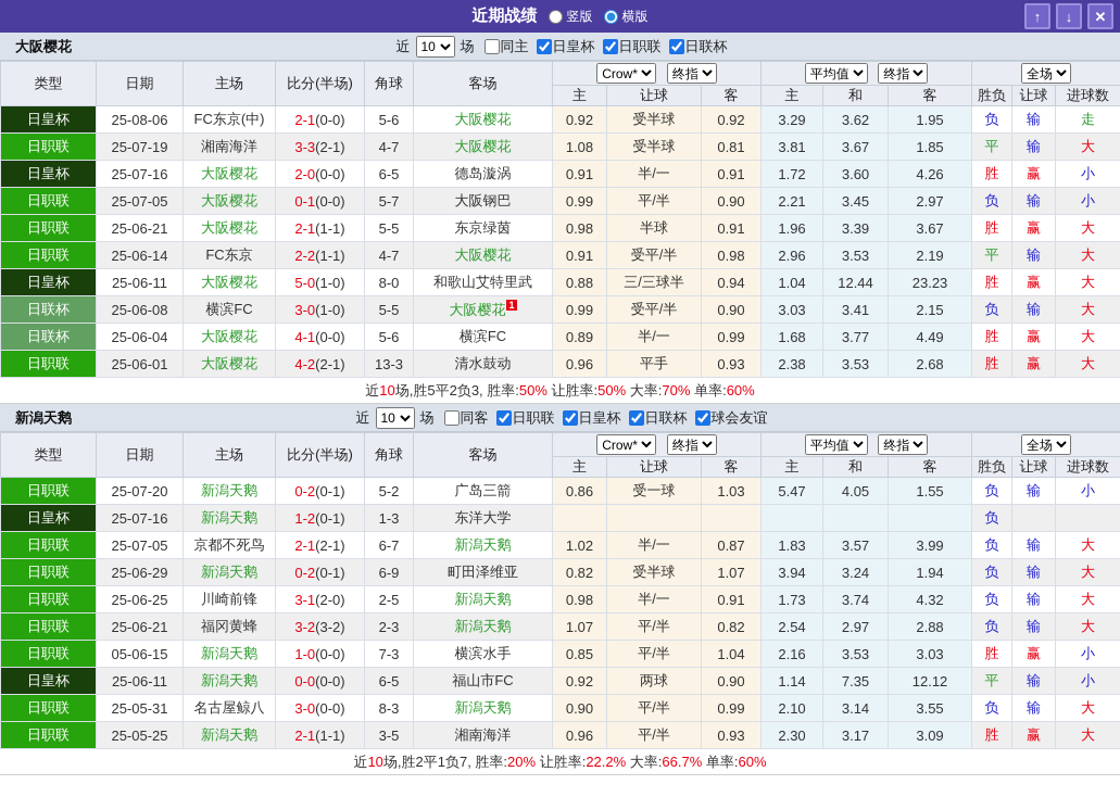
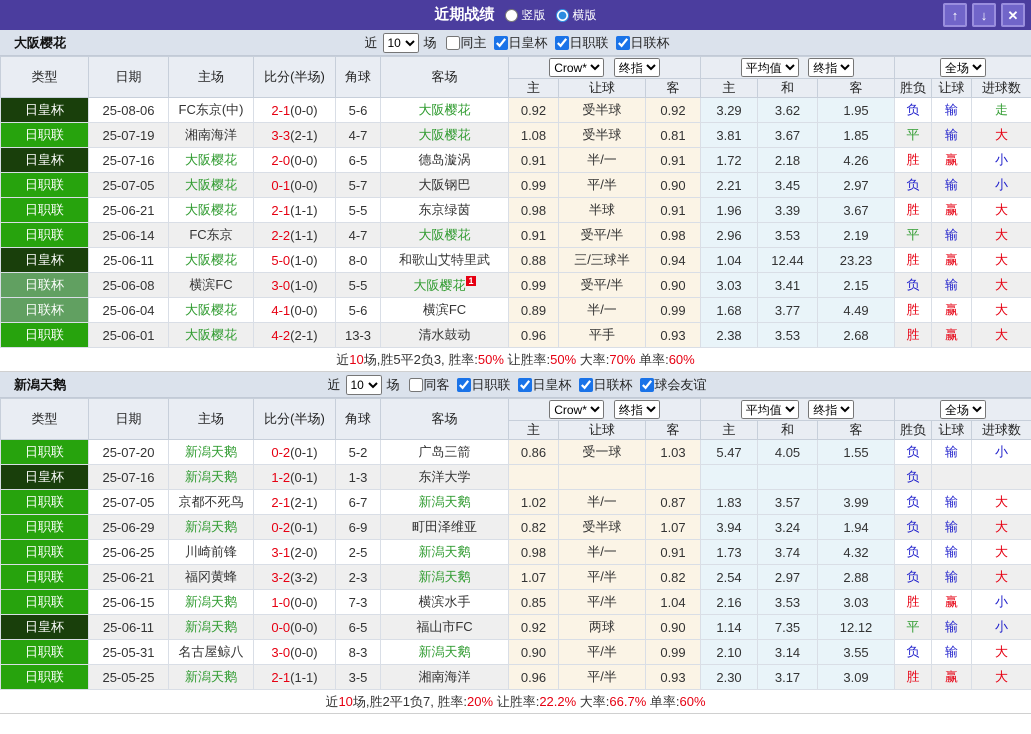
  近期战绩
  竖版
  横版
  ↑
  ↓
  ✕
  大阪樱花
  近
  10
  场
  同主
  日皇杯
  日职联
  日联杯
  类型	日期	主场	比分(半场)	角球	客场	Crow* 终指	平均值 终指	全场
  主	让球	客	主	和	客	胜负	让球	进球数
  日皇杯	25-08-06	FC东京(中)	2-1(0-0)	5-6	大阪樱花	0.92	受半球	0.92	3.29	3.62	1.95	负	输	走
  日职联	25-07-19	湘南海洋	3-3(2-1)	4-7	大阪樱花	1.08	受半球	0.81	3.81	3.67	1.85	平	输	大
- 日皇杯	25-07-16	大阪樱花	2-0(0-0)	6-5	德岛漩涡	0.91	半/一	0.91	1.72	3.60	4.26	胜	赢	小
+ 日皇杯	25-07-16	大阪樱花	2-0(0-0)	6-5	德岛漩涡	0.91	半/一	0.91	1.72	2.18	4.26	胜	赢	小
  日职联	25-07-05	大阪樱花	0-1(0-0)	5-7	大阪钢巴	0.99	平/半	0.90	2.21	3.45	2.97	负	输	小
  日职联	25-06-21	大阪樱花	2-1(1-1)	5-5	东京绿茵	0.98	半球	0.91	1.96	3.39	3.67	胜	赢	大
  日职联	25-06-14	FC东京	2-2(1-1)	4-7	大阪樱花	0.91	受平/半	0.98	2.96	3.53	2.19	平	输	大
  日皇杯	25-06-11	大阪樱花	5-0(1-0)	8-0	和歌山艾特里武	0.88	三/三球半	0.94	1.04	12.44	23.23	胜	赢	大
  日联杯	25-06-08	横滨FC	3-0(1-0)	5-5	大阪樱花 1	0.99	受平/半	0.90	3.03	3.41	2.15	负	输	大
  日联杯	25-06-04	大阪樱花	4-1(0-0)	5-6	横滨FC	0.89	半/一	0.99	1.68	3.77	4.49	胜	赢	大
  日职联	25-06-01	大阪樱花	4-2(2-1)	13-3	清水鼓动	0.96	平手	0.93	2.38	3.53	2.68	胜	赢	大
  近10场,胜5平2负3, 胜率:50% 让胜率:50% 大率:70% 单率:60%
  新潟天鹅
  近
  10
  场
  同客
  日职联
  日皇杯
  日联杯
  球会友谊
  类型	日期	主场	比分(半场)	角球	客场	Crow* 终指	平均值 终指	全场
  主	让球	客	主	和	客	胜负	让球	进球数
  日职联	25-07-20	新潟天鹅	0-2(0-1)	5-2	广岛三箭	0.86	受一球	1.03	5.47	4.05	1.55	负	输	小
  日皇杯	25-07-16	新潟天鹅	1-2(0-1)	1-3	东洋大学							负
  日职联	25-07-05	京都不死鸟	2-1(2-1)	6-7	新潟天鹅	1.02	半/一	0.87	1.83	3.57	3.99	负	输	大
  日职联	25-06-29	新潟天鹅	0-2(0-1)	6-9	町田泽维亚	0.82	受半球	1.07	3.94	3.24	1.94	负	输	大
  日职联	25-06-25	川崎前锋	3-1(2-0)	2-5	新潟天鹅	0.98	半/一	0.91	1.73	3.74	4.32	负	输	大
  日职联	25-06-21	福冈黄蜂	3-2(3-2)	2-3	新潟天鹅	1.07	平/半	0.82	2.54	2.97	2.88	负	输	大
- 日职联	05-06-15	新潟天鹅	1-0(0-0)	7-3	横滨水手	0.85	平/半	1.04	2.16	3.53	3.03	胜	赢	小
+ 日职联	25-06-15	新潟天鹅	1-0(0-0)	7-3	横滨水手	0.85	平/半	1.04	2.16	3.53	3.03	胜	赢	小
  日皇杯	25-06-11	新潟天鹅	0-0(0-0)	6-5	福山市FC	0.92	两球	0.90	1.14	7.35	12.12	平	输	小
  日职联	25-05-31	名古屋鲸八	3-0(0-0)	8-3	新潟天鹅	0.90	平/半	0.99	2.10	3.14	3.55	负	输	大
  日职联	25-05-25	新潟天鹅	2-1(1-1)	3-5	湘南海洋	0.96	平/半	0.93	2.30	3.17	3.09	胜	赢	大
  近10场,胜2平1负7, 胜率:20% 让胜率:22.2% 大率:66.7% 单率:60%
